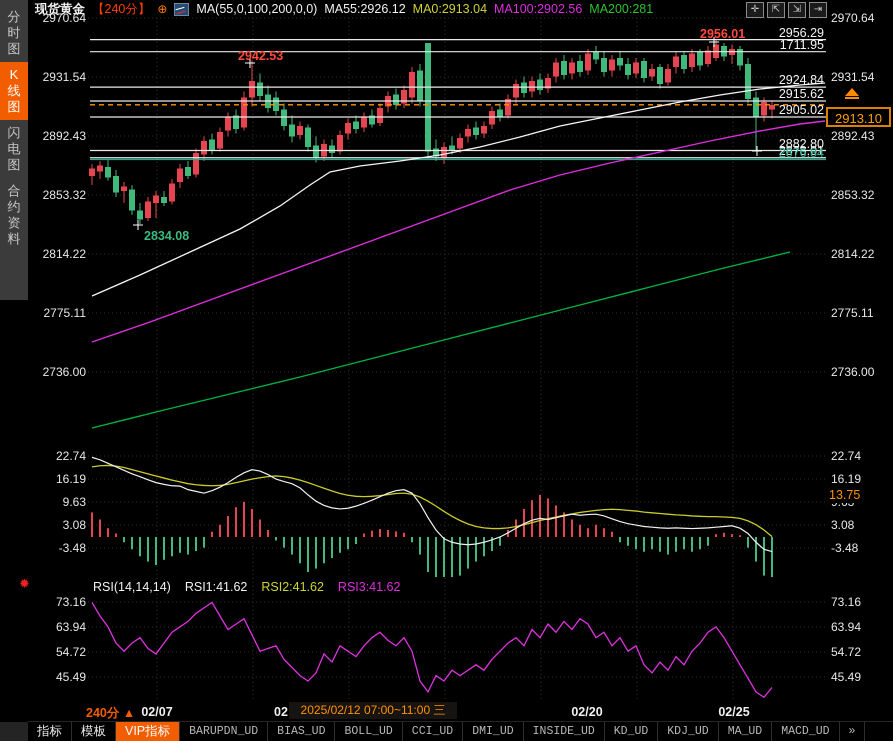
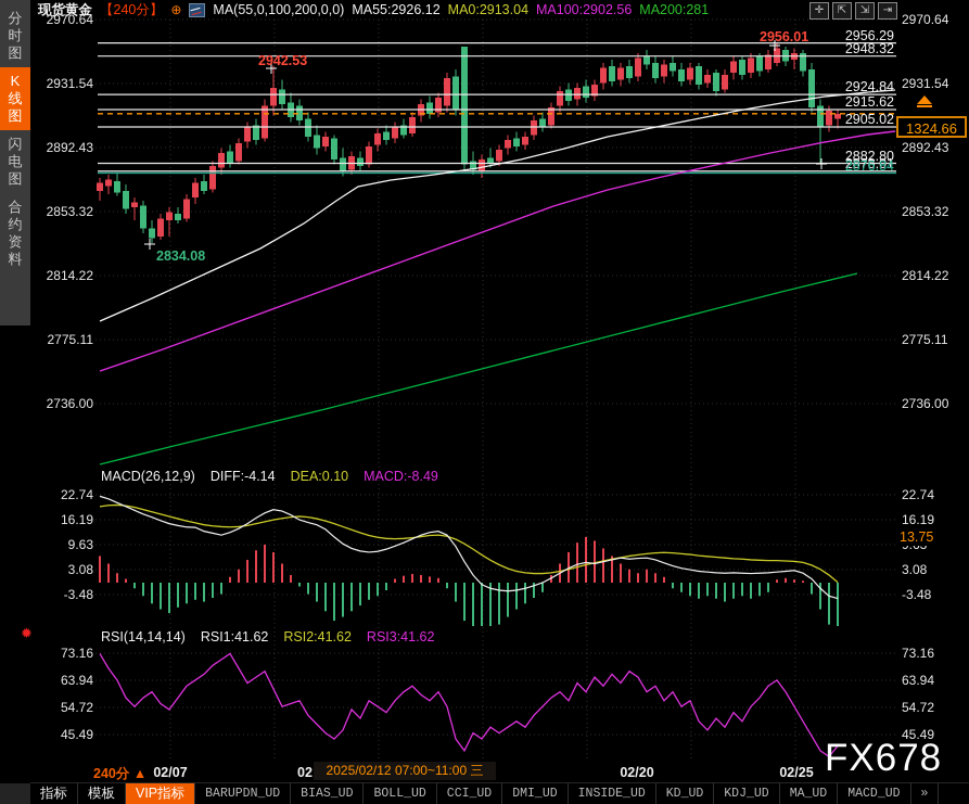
  分
  时
  图
  K
  线
  图
  闪
  电
  图
  合
  约
  资
  料
  ✹
  现货黄金
  【240分】
  ⊕
  MA(55,0,100,200,0,0)
  MA55:2926.12
  MA0:2913.04
  MA100:2902.56
  MA200:281
  ✛
  ⇱
  ⇲
  ⇥
  2970.64
  2970.64
  2931.54
  2931.54
  2892.43
  2892.43
  2853.32
  2853.32
  2814.22
  2814.22
  2775.11
  2775.11
  2736.00
  2736.00
  22.74
  22.74
  16.19
  16.19
  9.63
  3.08
  3.08
  -3.48
  -3.48
  73.16
  73.16
  63.94
  63.94
  54.72
  54.72
  45.49
  45.49
  2956.29
- 1711.95
+ 2948.32
  2924.84
  2915.62
  2905.02
  2882.80
  2878.01
  2876.84
+ MACD(26,12,9)
+ DIFF:-4.14
+ DEA:0.10
+ MACD:-8.49
  RSI(14,14,14)
  RSI1:41.62
  RSI2:41.62
  RSI3:41.62
  13.75
  240分 ▲
  02
  02/07
  02/20
  02/25
  2025/02/12 07:00~11:00 三
- 2913.10
+ 1324.66
  2942.53
  2956.01
  2834.08
+ FX678
  指标
  模板
  VIP指标
  BARUPDN_UD
  BIAS_UD
  BOLL_UD
  CCI_UD
  DMI_UD
  INSIDE_UD
  KD_UD
  KDJ_UD
  MA_UD
  MACD_UD
  »
